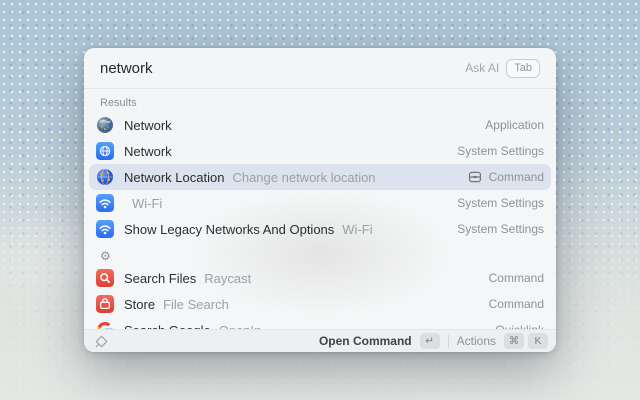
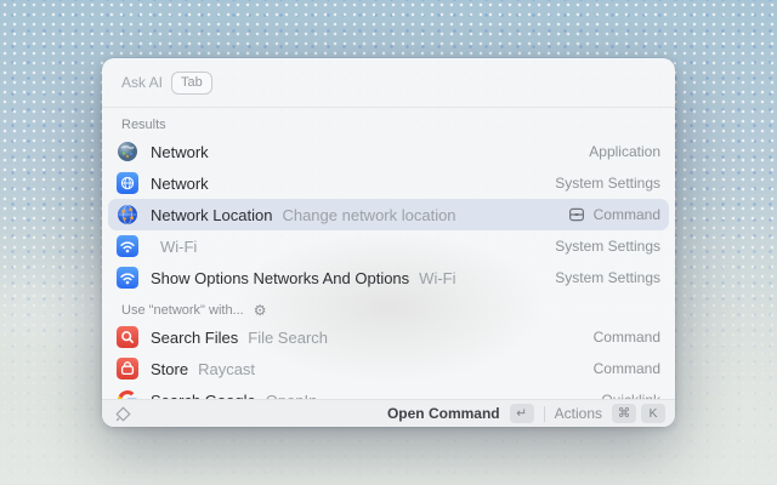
- network
  Ask AI
  Tab
  Results
  Network
  Application
  Network
  System Settings
  Network Location
  Change network location
  Command
  Wi-Fi
  System Settings
- Show Legacy Networks And Options
+ Show Options Networks And Options
  Wi-Fi
  System Settings
+ Use "network" with...
  ⚙
  Search Files
- Raycast
+ File Search
  Command
  Store
- File Search
+ Raycast
  Command
  Open Command
  ↵
  Actions
  ⌘
  K
